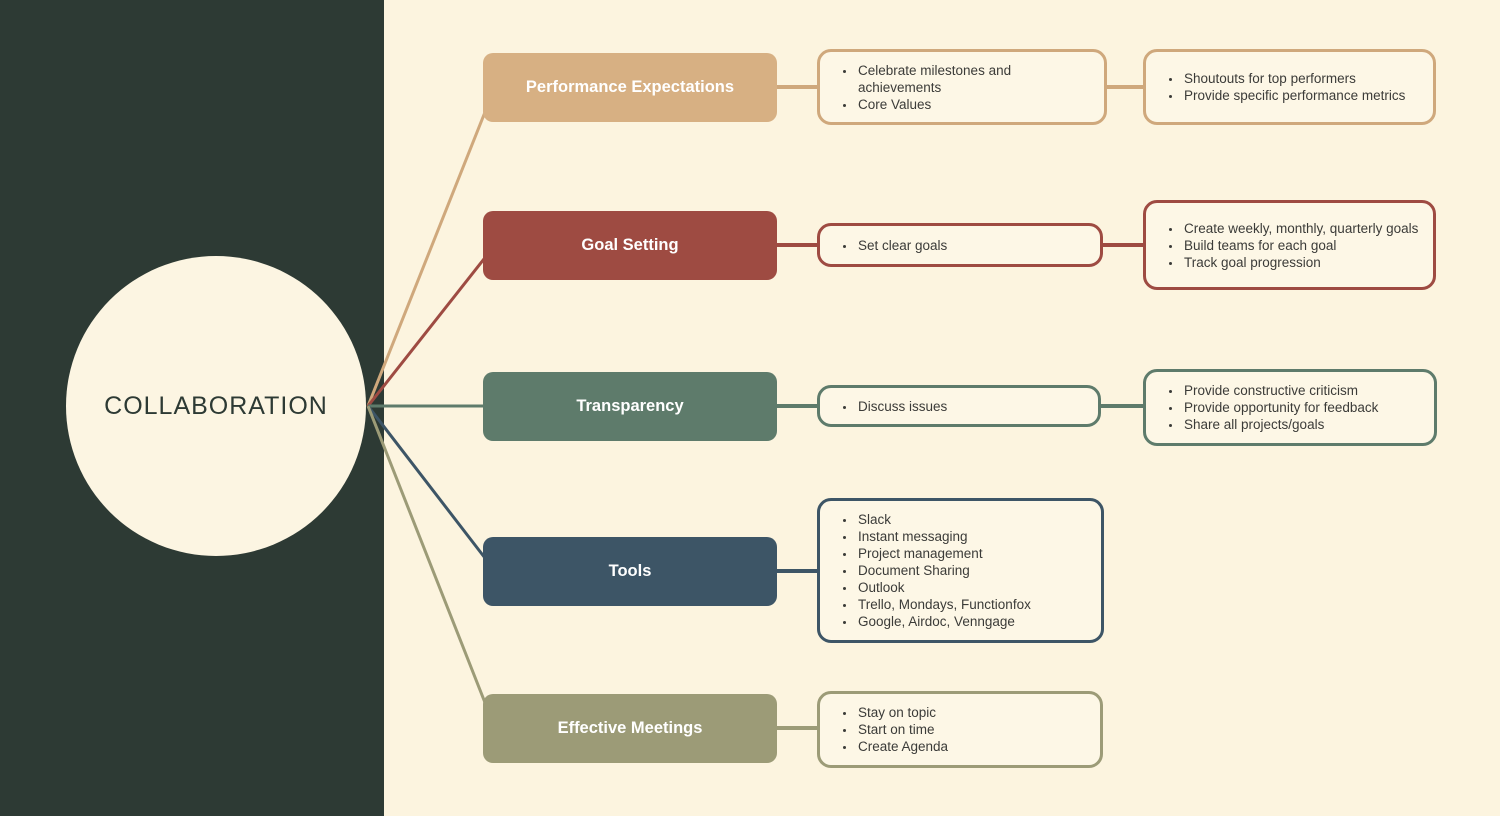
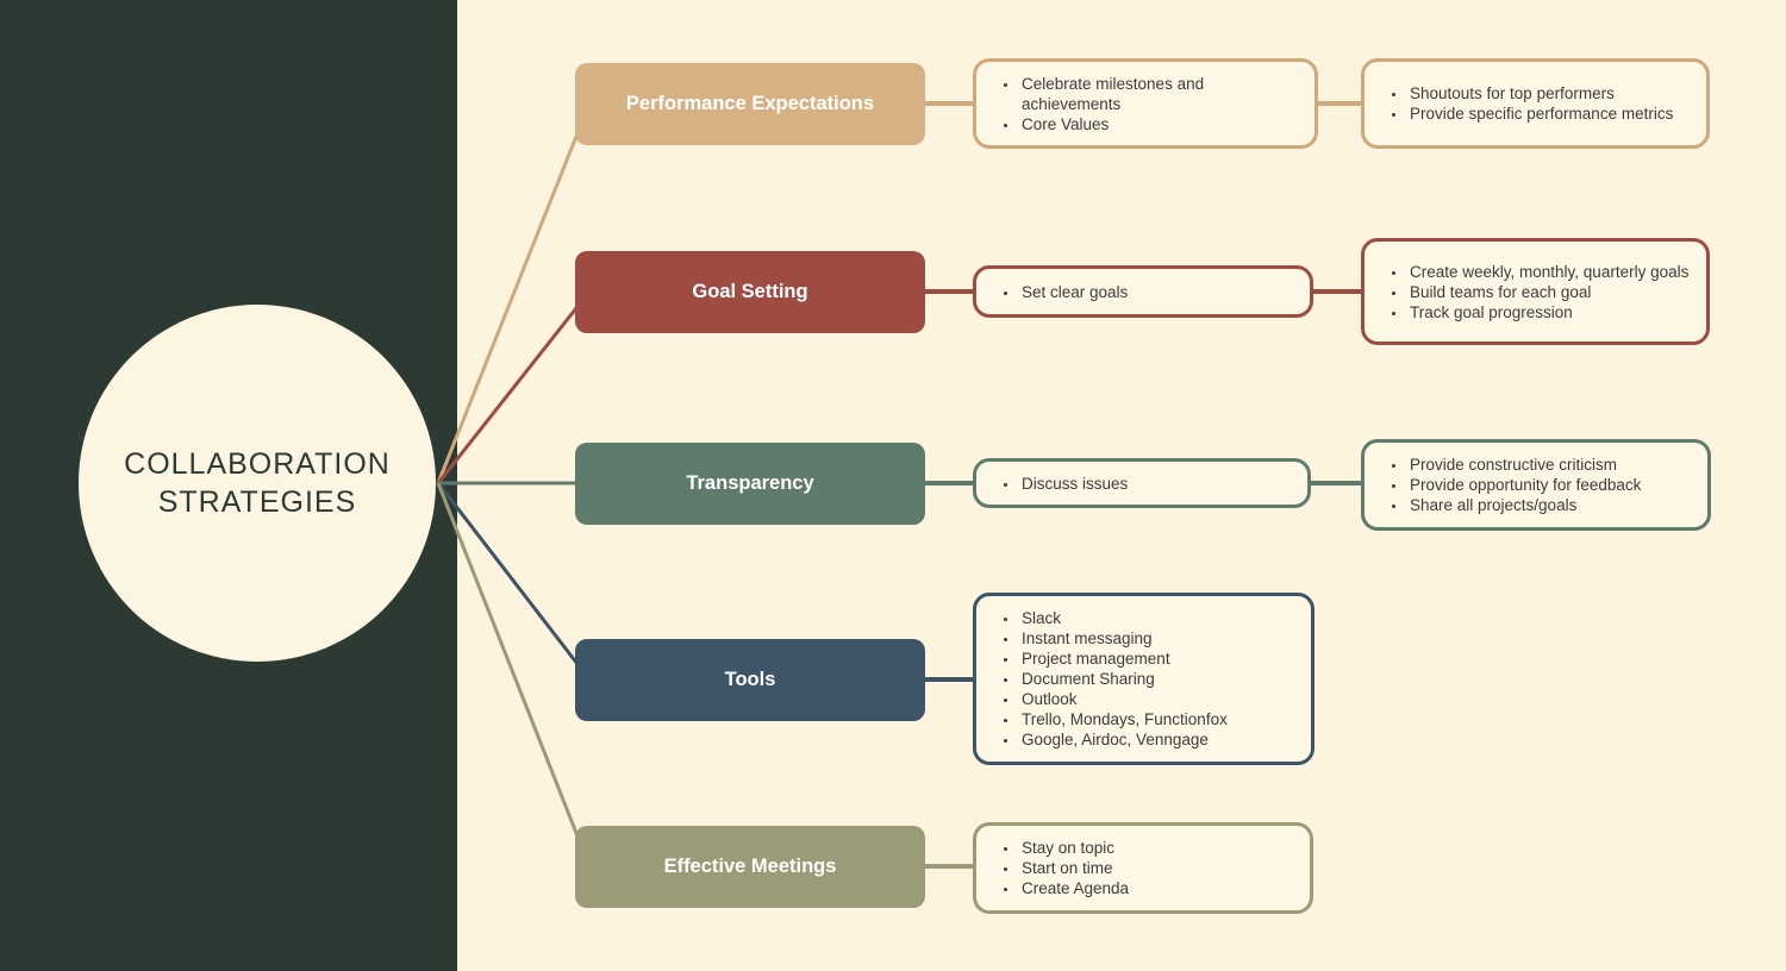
  COLLABORATION
+ STRATEGIES
  Performance Expectations
  Celebrate milestones and achievements
  Core Values
  Shoutouts for top performers
  Provide specific performance metrics
  Goal Setting
  Set clear goals
  Create weekly, monthly, quarterly goals
  Build teams for each goal
  Track goal progression
  Transparency
  Discuss issues
  Provide constructive criticism
  Provide opportunity for feedback
  Share all projects/goals
  Tools
  Slack
  Instant messaging
  Project management
  Document Sharing
  Outlook
  Trello, Mondays, Functionfox
  Google, Airdoc, Venngage
  Effective Meetings
  Stay on topic
  Start on time
  Create Agenda
